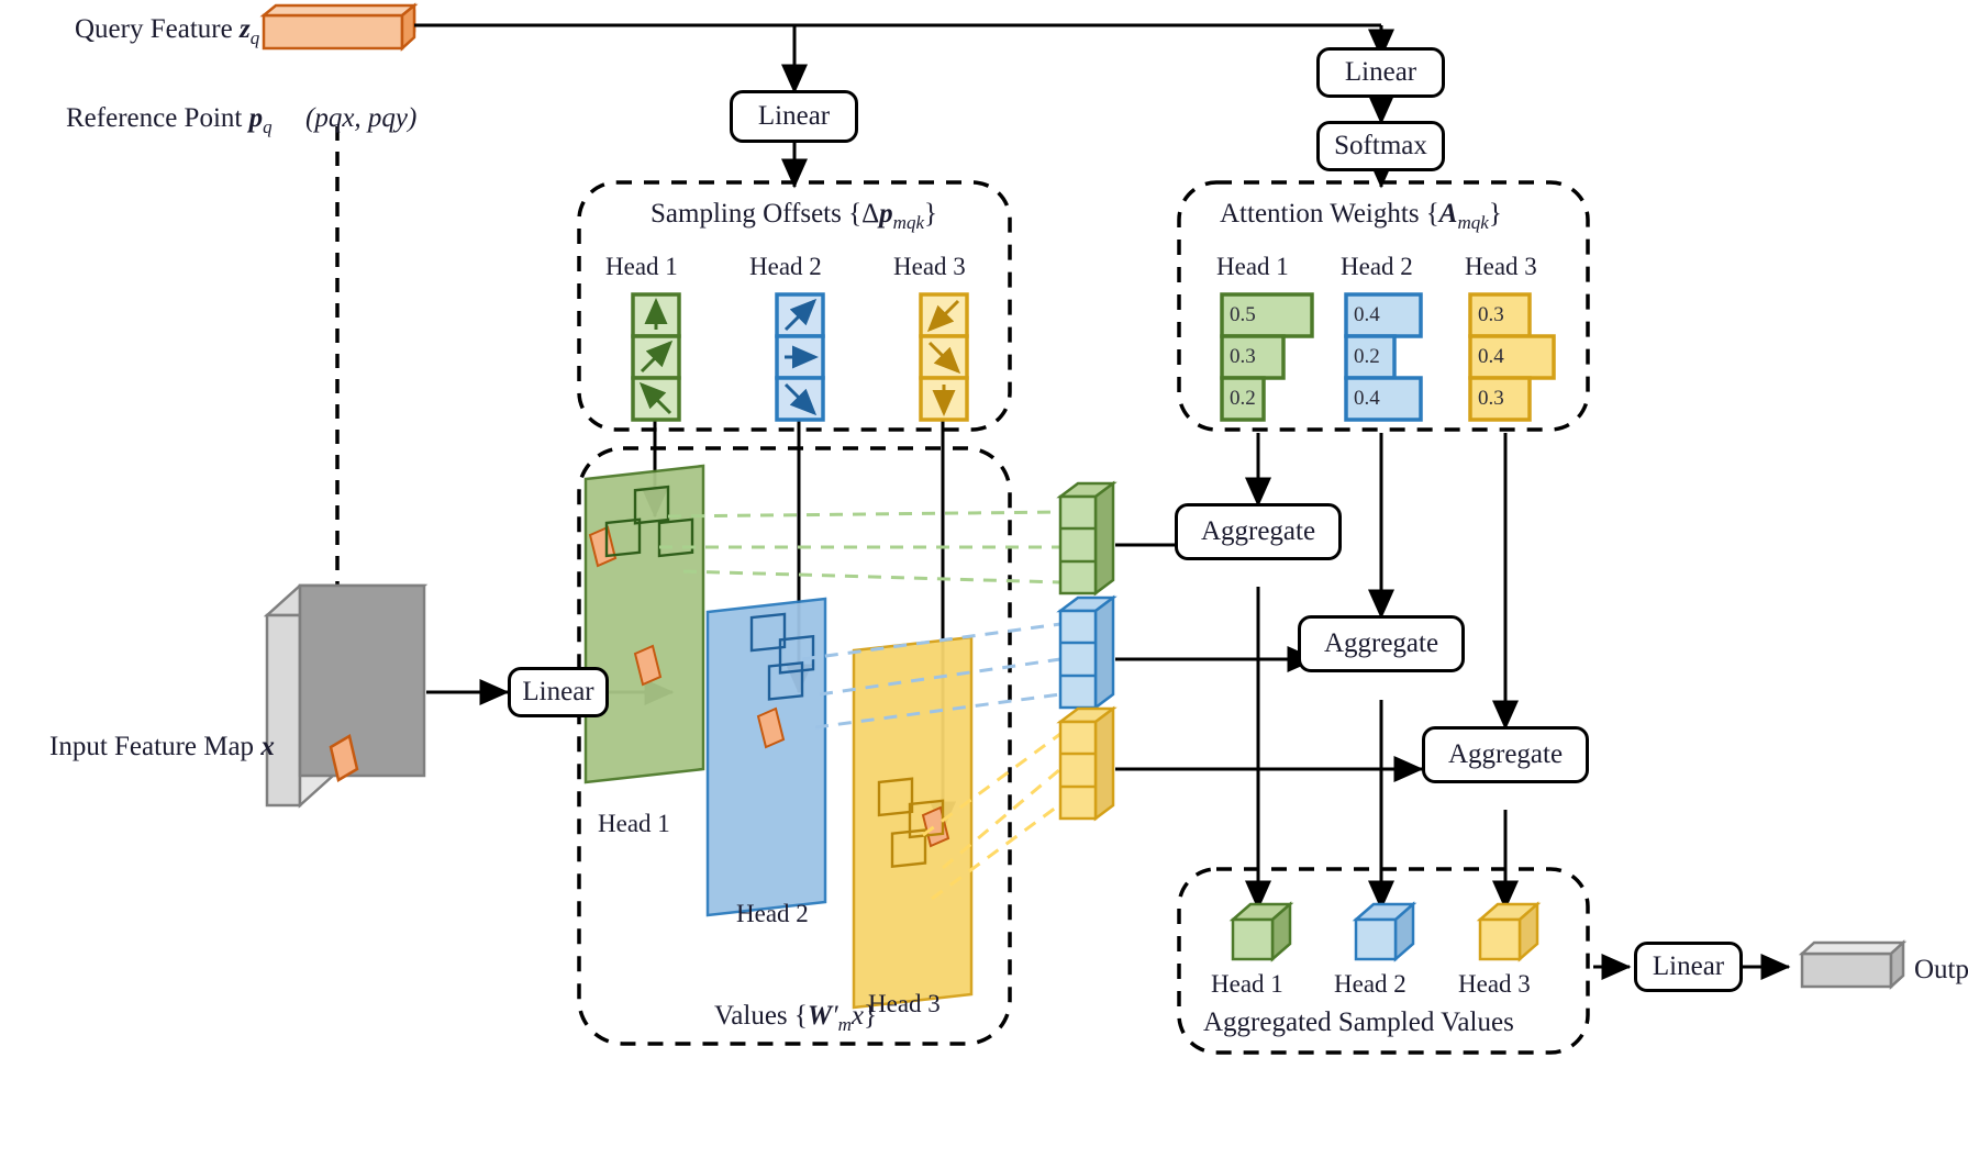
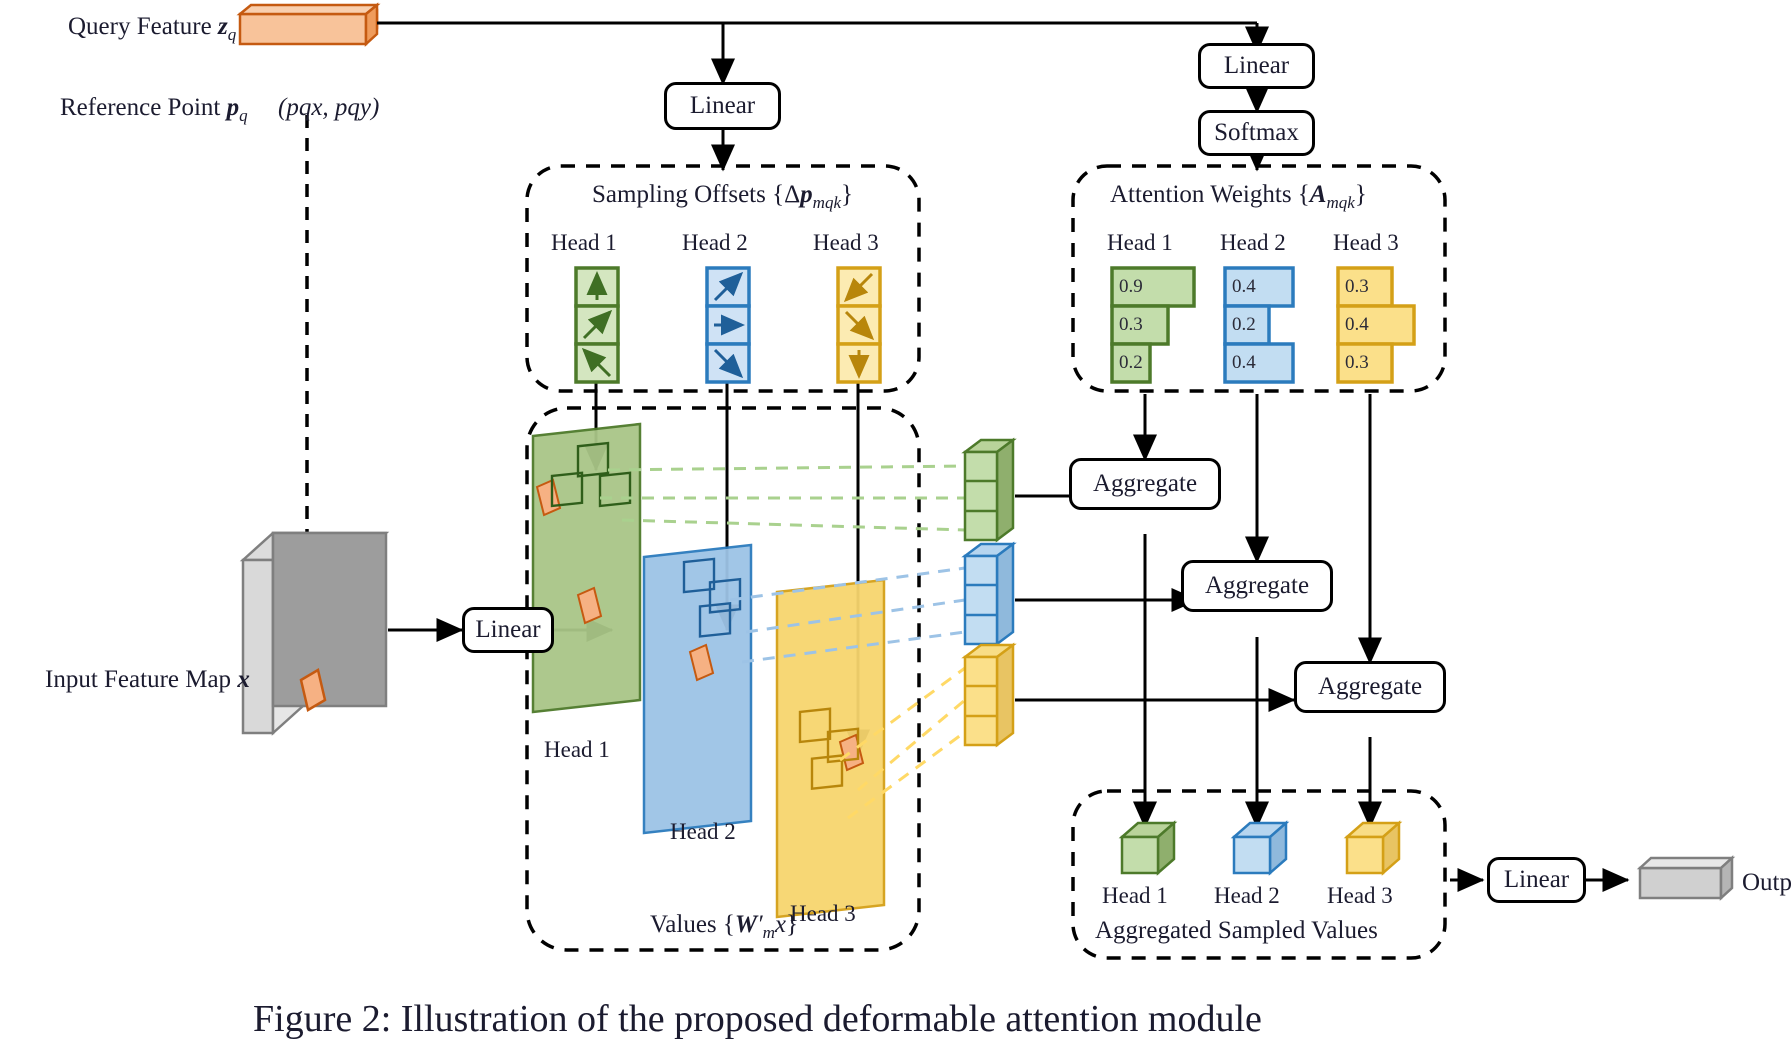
  Query Feature zq
  Reference Point pq
  (pqx, pqy)
  Input Feature Map x
  Sampling Offsets {Δpmqk}
  Attention Weights {Amqk}
  Values {W′mx}
  Aggregated Sampled Values
  Head 1
  Head 2
  Head 3
  Head 1
  Head 2
  Head 3
  Head 1
  Head 2
  Head 3
  Head 1
  Head 2
  Head 3
- 0.5
+ 0.9
  0.3
  0.2
  0.4
  0.2
  0.4
  0.3
  0.4
  0.3
  Linear
  Linear
  Softmax
  Linear
  Aggregate
  Aggregate
  Aggregate
  Linear
+ Figure 2: Illustration of the proposed deformable attention module
